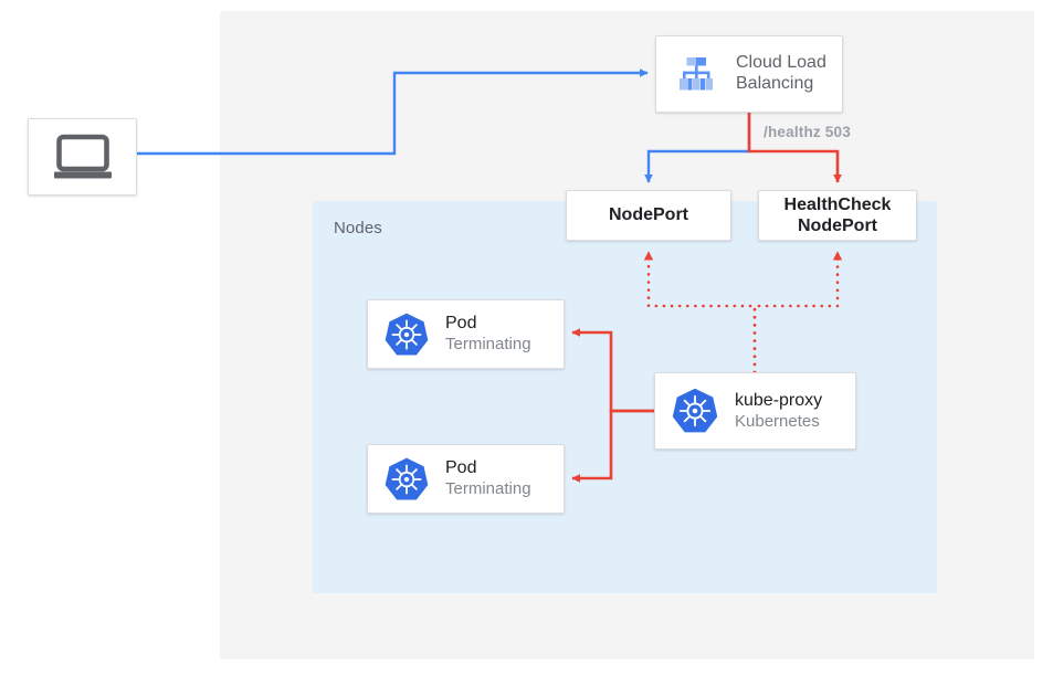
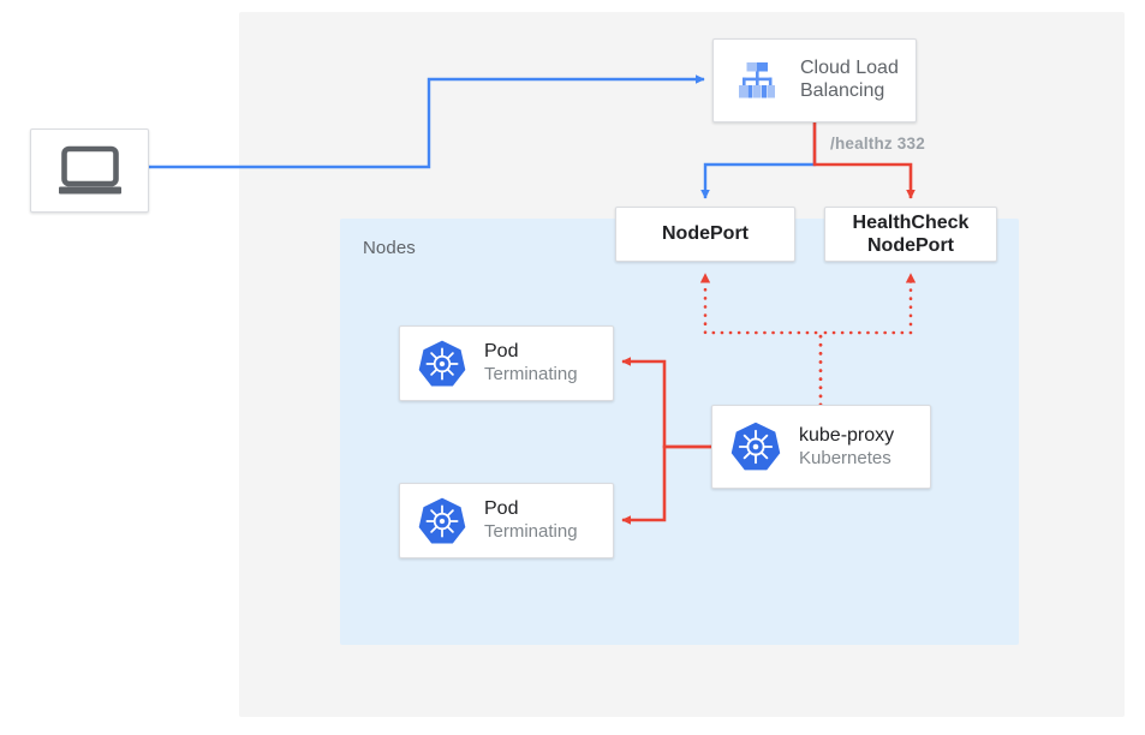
  Nodes
- /healthz 503
+ /healthz 332
  Cloud Load
  Balancing
  NodePort
  HealthCheck
  NodePort
  Pod
  Terminating
  Pod
  Terminating
  kube-proxy
  Kubernetes
